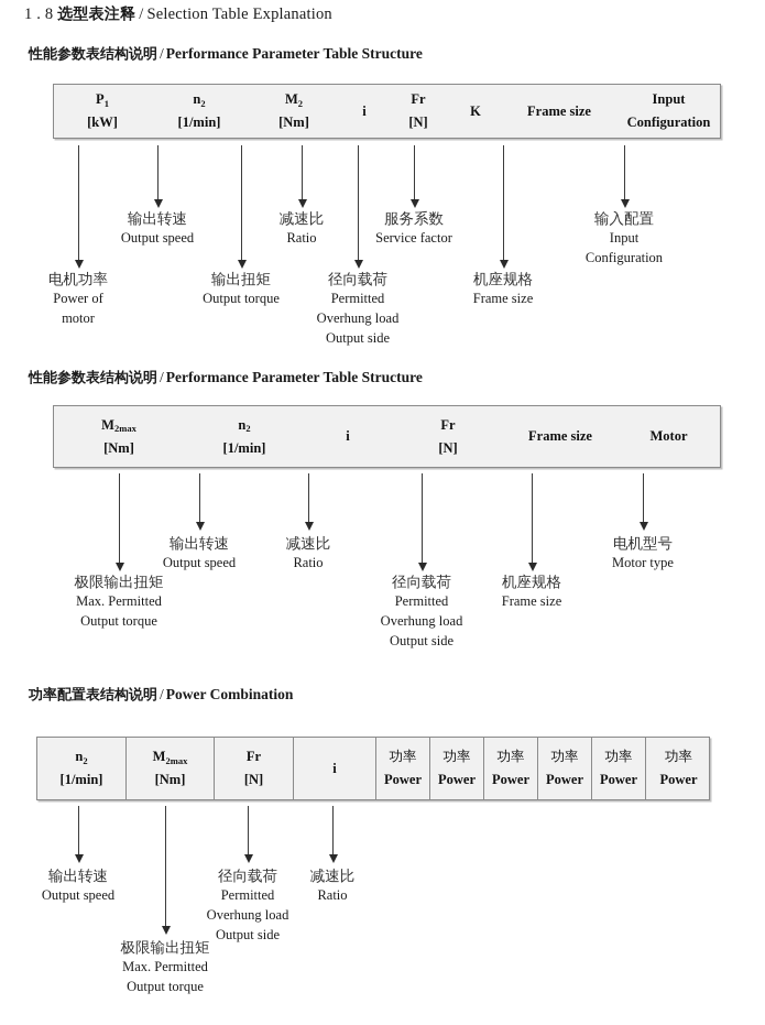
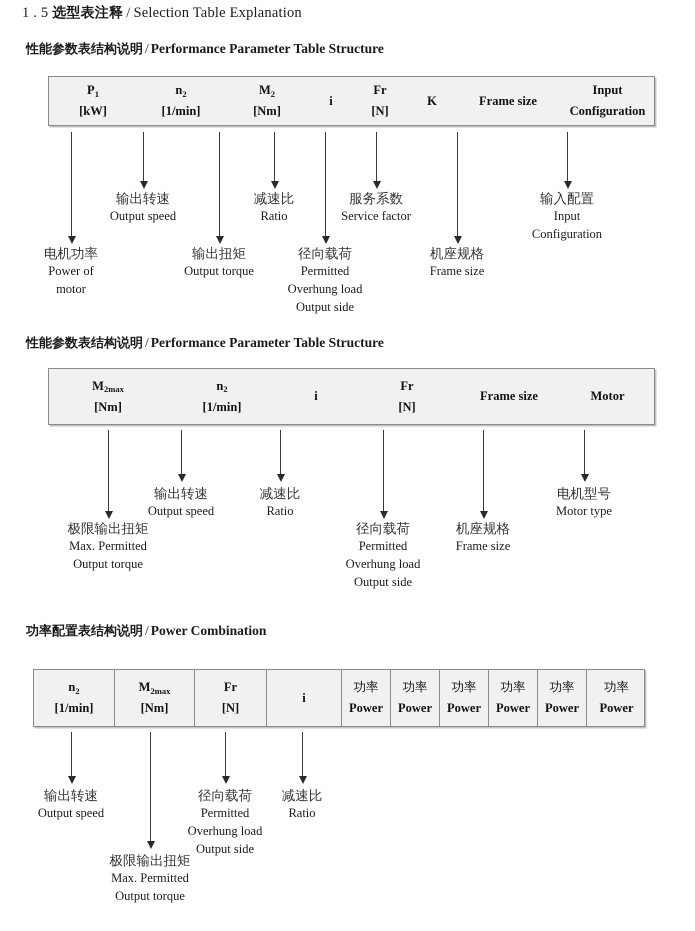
- 1 . 8 选型表注释 / Selection Table Explanation
+ 1 . 5 选型表注释 / Selection Table Explanation
  性能参数表结构说明 / Performance Parameter Table Structure
  P1
  [kW]
  n2
  [1/min]
  M2
  [Nm]
  i
  Fr
  [N]
  K
  Frame size
  Input
  Configuration
  电机功率
  Power of
  motor
  输出转速
  Output speed
  输出扭矩
  Output torque
  减速比
  Ratio
  径向载荷
  Permitted
  Overhung load
  Output side
  服务系数
  Service factor
  机座规格
  Frame size
  输入配置
  Input
  Configuration
  性能参数表结构说明 / Performance Parameter Table Structure
  M2max
  [Nm]
  n2
  [1/min]
  i
  Fr
  [N]
  Frame size
  Motor
  极限输出扭矩
  Max. Permitted
  Output torque
  输出转速
  Output speed
  减速比
  Ratio
  径向载荷
  Permitted
  Overhung load
  Output side
  机座规格
  Frame size
  电机型号
  Motor type
  功率配置表结构说明 / Power Combination
  n2
  [1/min]
  M2max
  [Nm]
  Fr
  [N]
  i
  功率
  Power
  功率
  Power
  功率
  Power
  功率
  Power
  功率
  Power
  功率
  Power
  输出转速
  Output speed
  极限输出扭矩
  Max. Permitted
  Output torque
  径向载荷
  Permitted
  Overhung load
  Output side
  减速比
  Ratio
